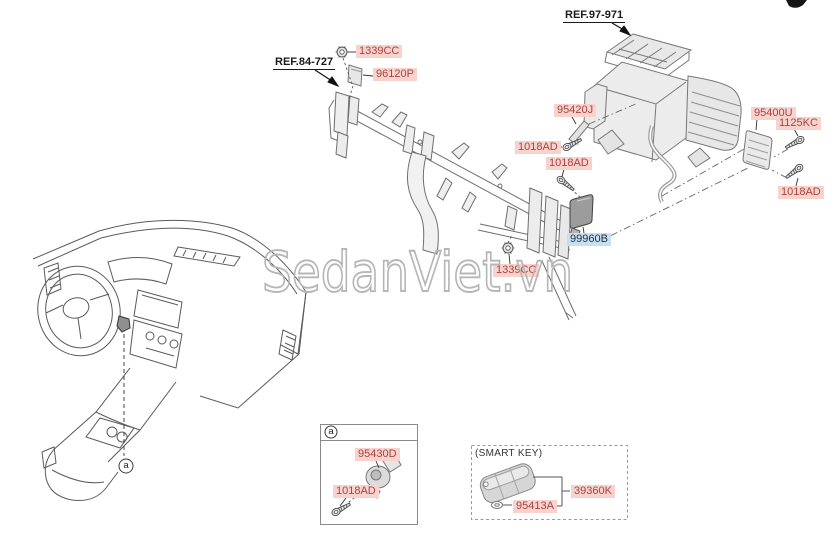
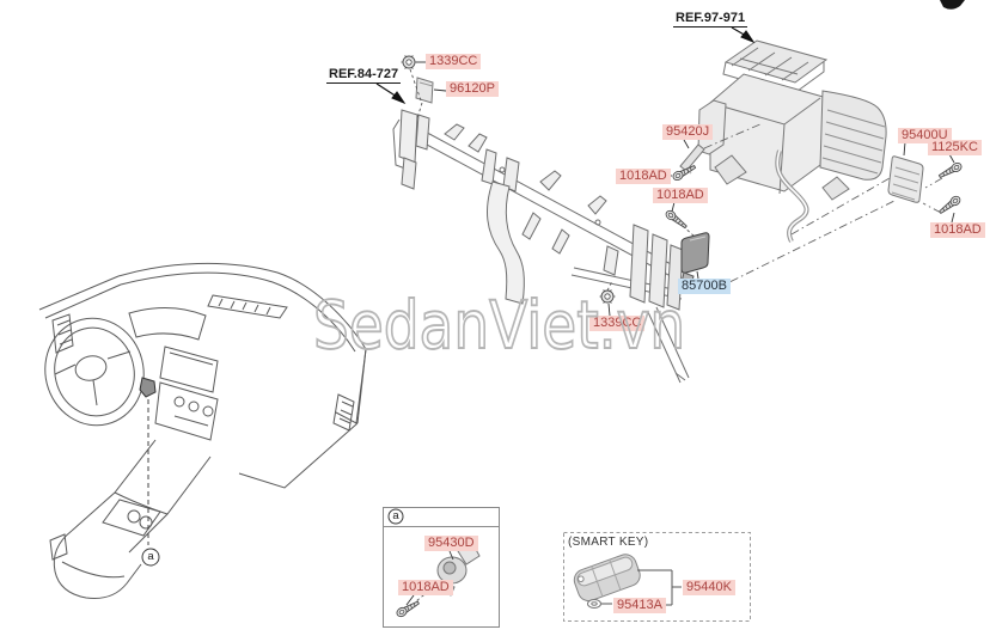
  REF.84-727
  REF.97-971
  1339CC
  96120P
  95420J
  95400U
  1125KC
  1018AD
  1018AD
  1018AD
- 99960B
+ 85700B
  1339CC
  95430D
  1018AD
- 39360K
+ 95440K
  95413A
  a
  a
  (SMART KEY)
  SedanViet.vn
